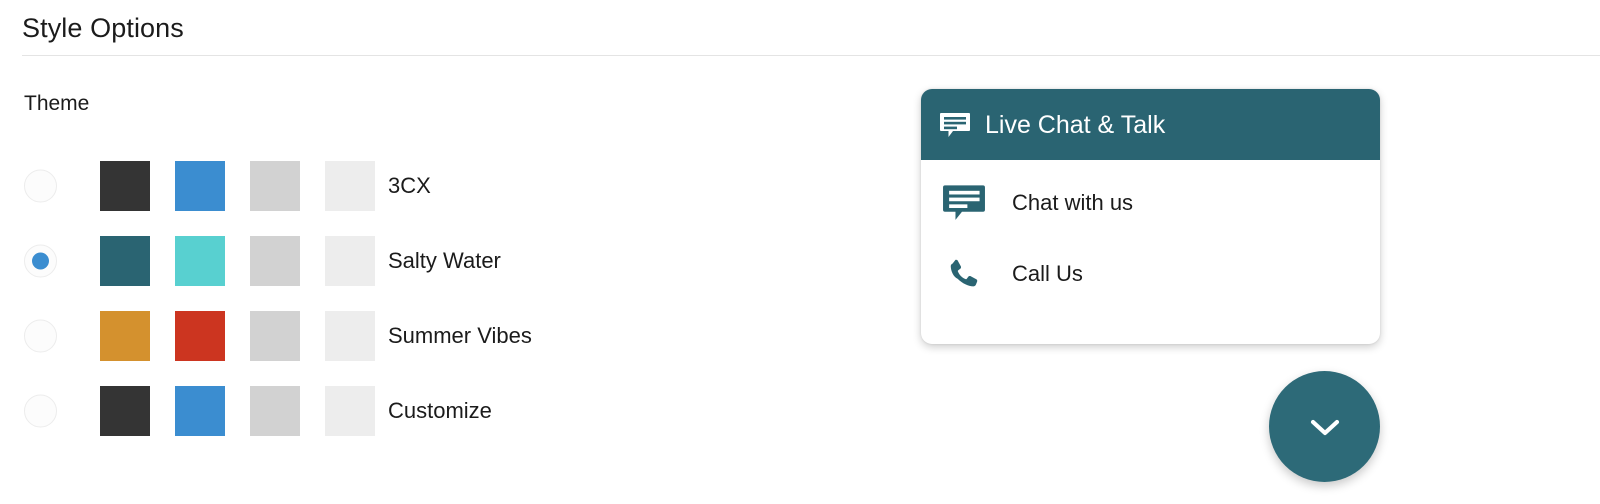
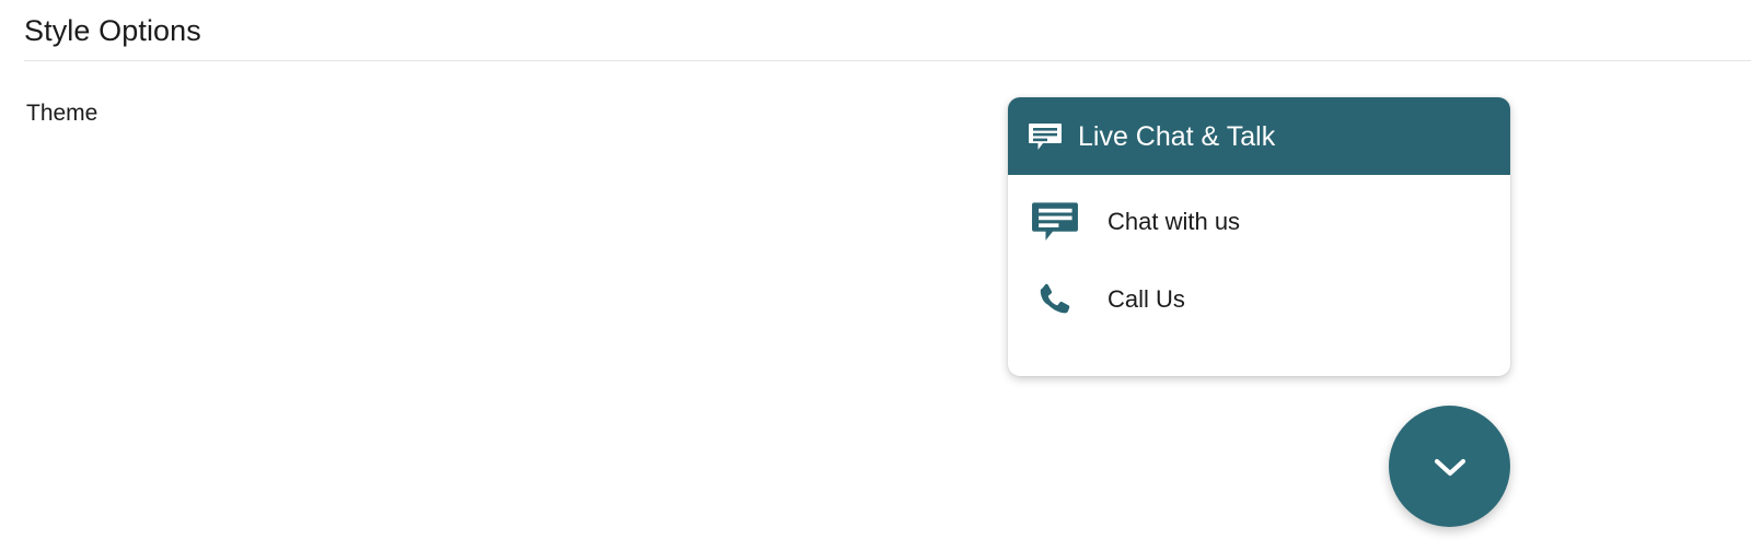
  Style Options
  Theme
- 3CX
- Salty Water
- Summer Vibes
- Customize
  Live Chat & Talk
  Chat with us
  Call Us
